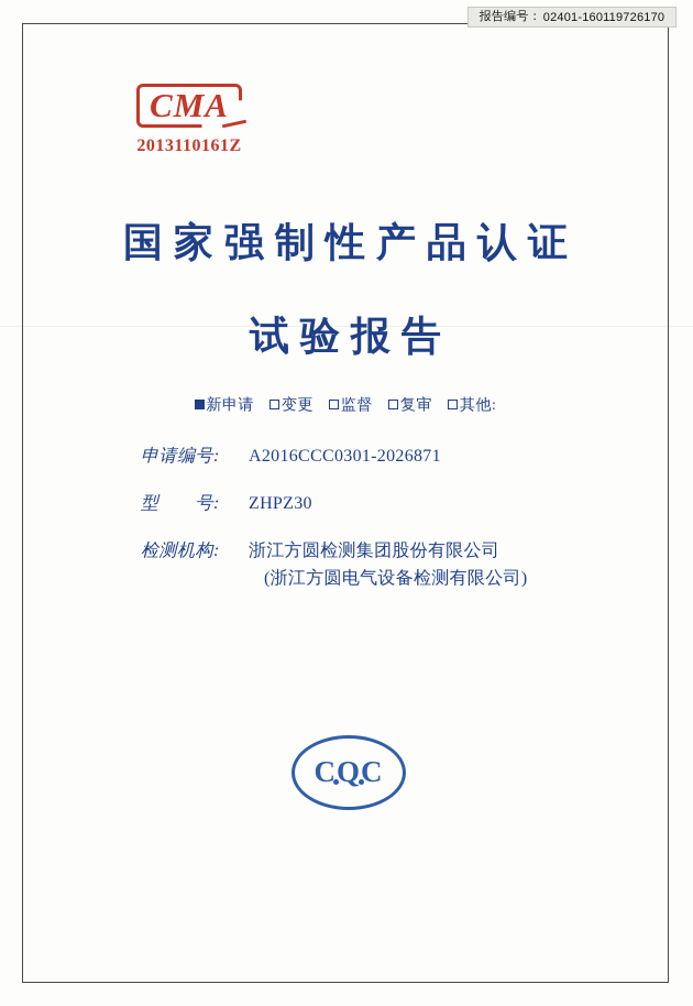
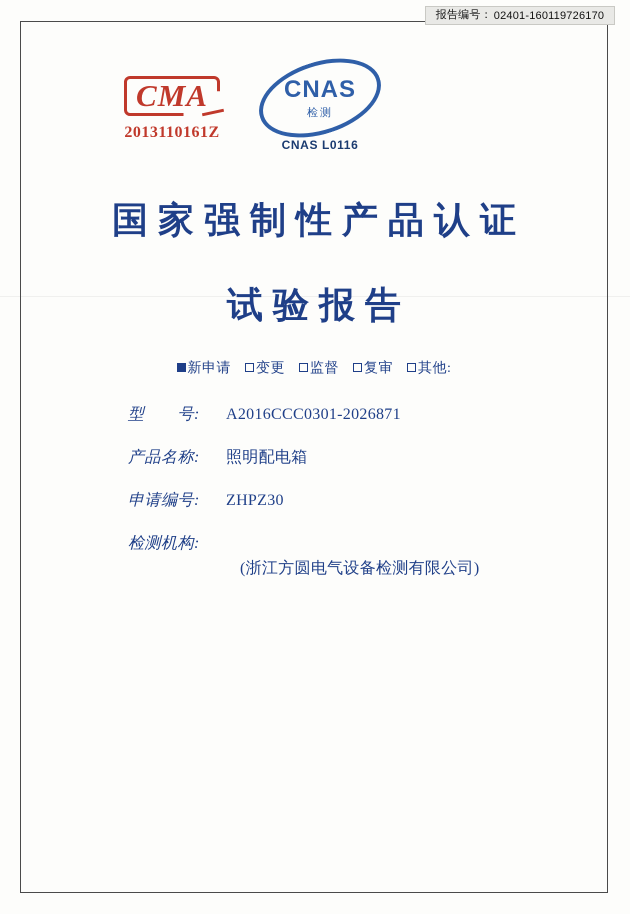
  报告编号：
  02401-160119726170
  CMA
  2013110161Z
+ CNAS
+ 检测
+ CNAS L0116
  国家强制性产品认证
  试验报告
  新申请 变更 监督 复审 其他:
- 申请编号:
+ 型 号:
  A2016CCC0301-2026871
+ 产品名称:
+ 照明配电箱
- 型 号:
+ 申请编号:
  ZHPZ30
  检测机构:
- 浙江方圆检测集团股份有限公司
  (浙江方圆电气设备检测有限公司)
- CQC
